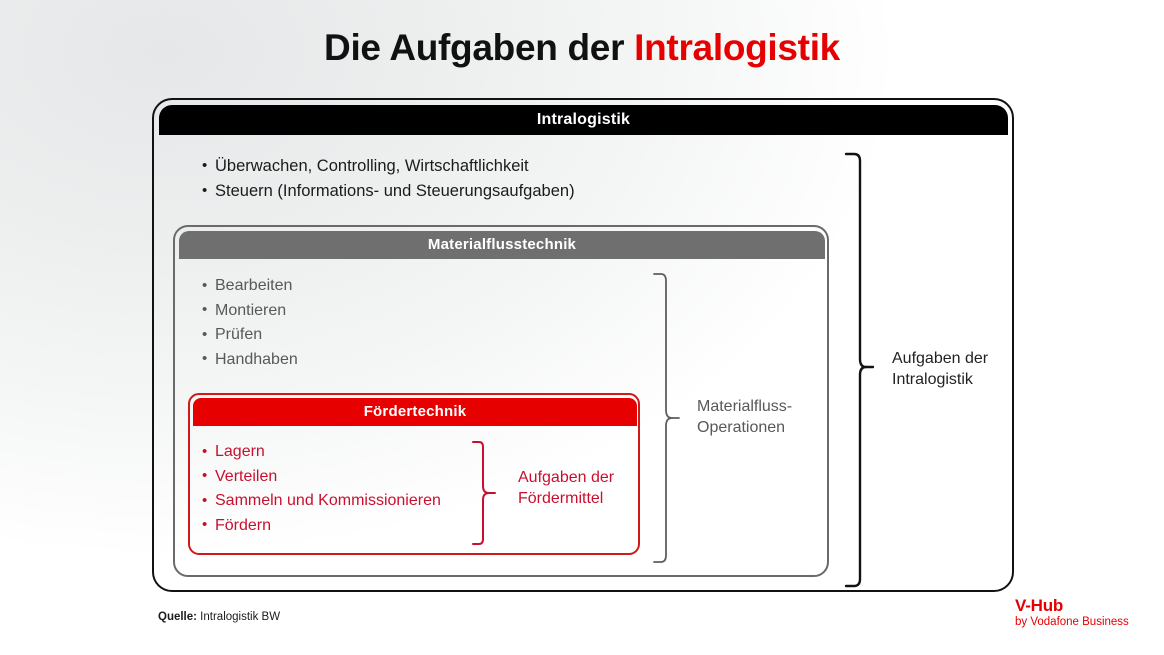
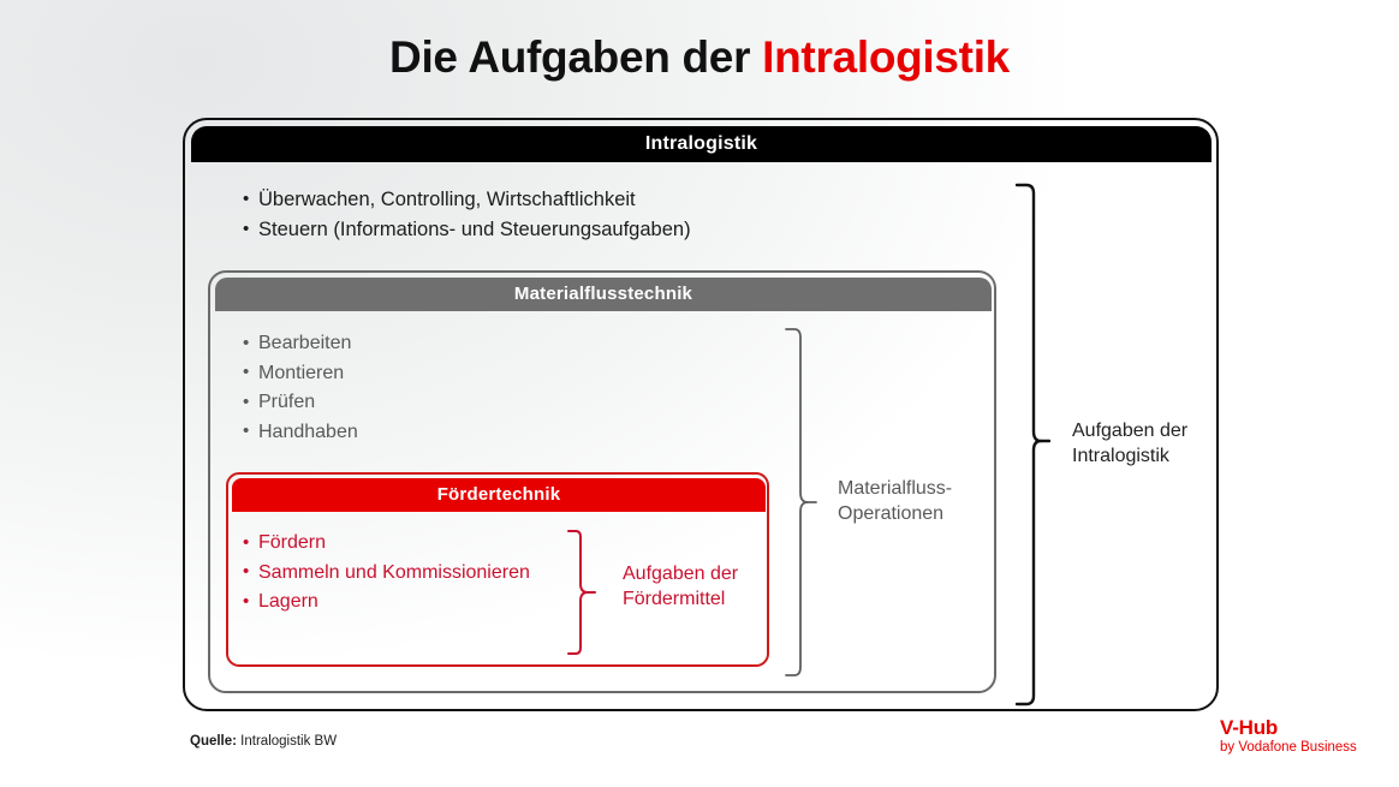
  Die Aufgaben der Intralogistik
  Intralogistik
  Überwachen, Controlling, Wirtschaftlichkeit
  Steuern (Informations- und Steuerungsaufgaben)
  Materialflusstechnik
  Bearbeiten
  Montieren
  Prüfen
  Handhaben
  Fördertechnik
- Lagern
+ Fördern
- Verteilen
  Sammeln und Kommissionieren
- Fördern
+ Lagern
  Aufgaben der
  Fördermittel
  Materialfluss-
  Operationen
  Aufgaben der
  Intralogistik
  Quelle: Intralogistik BW
  V-Hub
  by Vodafone Business
